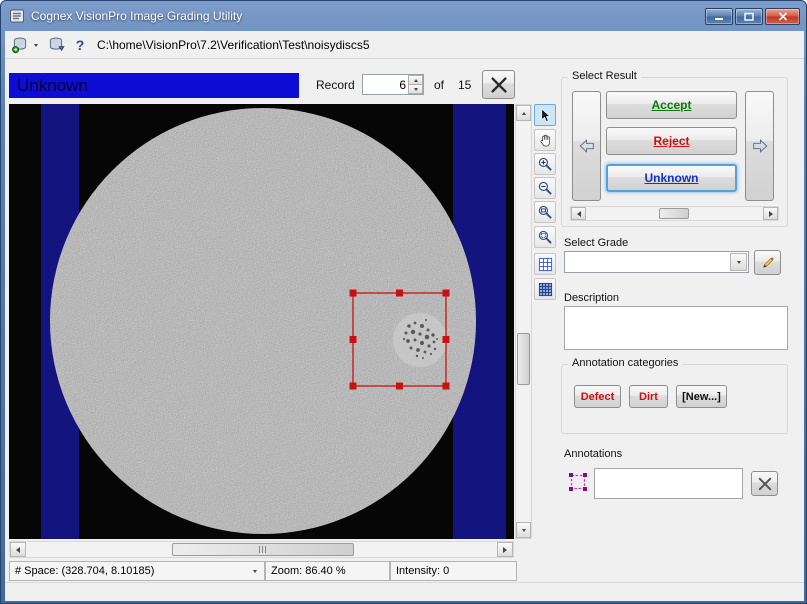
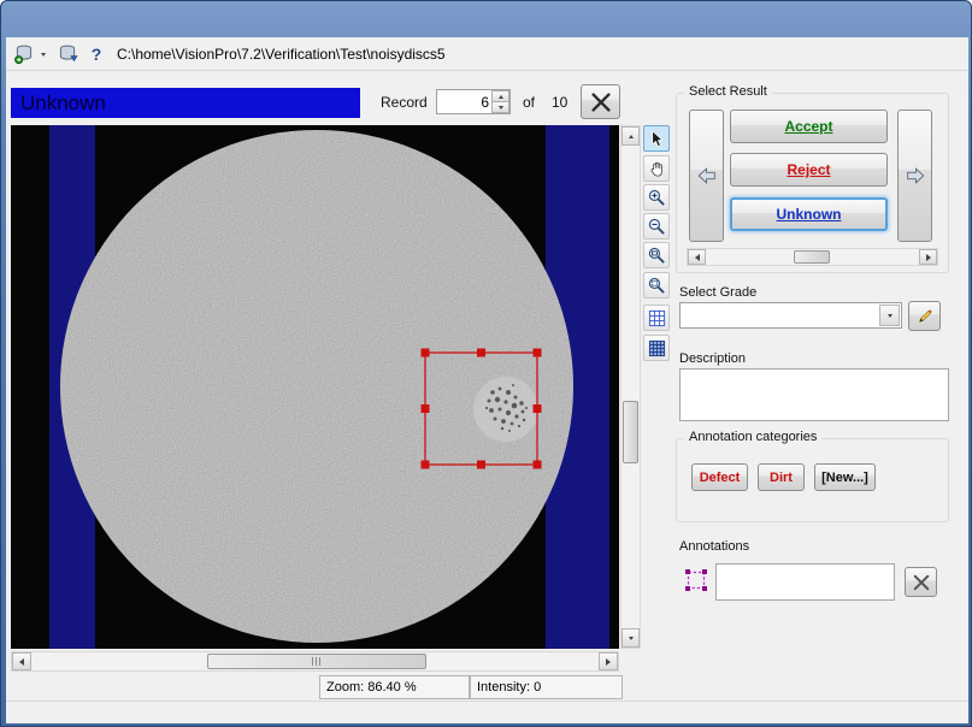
- Cognex VisionPro Image Grading Utility
  ?
  C:\home\VisionPro\7.2\Verification\Test\noisydiscs5
  Unknown
  Record
  6
  of
- 15
+ 10
- # Space: (328.704, 8.10185)
  Zoom: 86.40 %
  Intensity: 0
  Select Result
  Accept
  Reject
  Unknown
  Select Grade
  Description
  Annotation categories
  Defect
  Dirt
  [New...]
  Annotations
